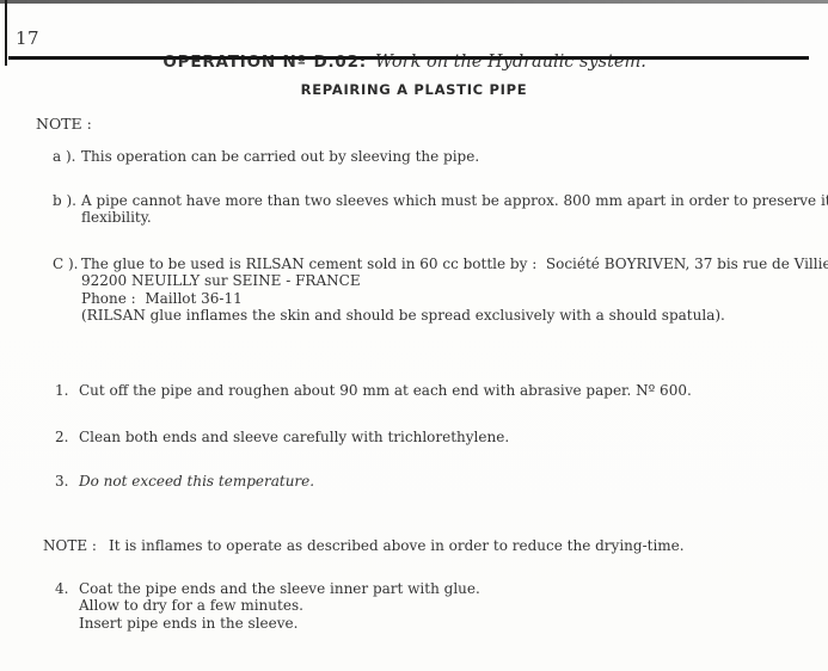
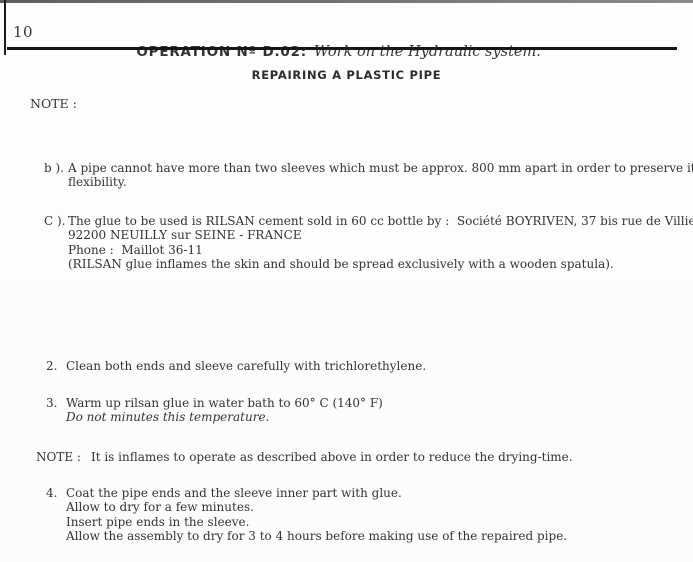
- 17
+ 10
  OPERATION Nº D.02: Work on the Hydraulic system.
  REPAIRING A PLASTIC PIPE
  NOTE :
- a ).
- This operation can be carried out by sleeving the pipe.
  b ).
  A pipe cannot have more than two sleeves which must be approx. 800 mm apart in order to preserve i
  flexibility.
  C ).
  The glue to be used is RILSAN cement sold in 60 cc bottle by : Société BOYRIVEN, 37 bis rue de Villie
  92200 NEUILLY sur SEINE - FRANCE
  Phone : Maillot 36-11
- (RILSAN glue inflames the skin and should be spread exclusively with a should spatula).
+ (RILSAN glue inflames the skin and should be spread exclusively with a wooden spatula).
- 1.
- Cut off the pipe and roughen about 90 mm at each end with abrasive paper. Nº 600.
  2.
  Clean both ends and sleeve carefully with trichlorethylene.
  3.
+ Warm up rilsan glue in water bath to 60° C (140° F)
- Do not exceed this temperature.
+ Do not minutes this temperature.
  NOTE :
  It is inflames to operate as described above in order to reduce the drying-time.
  4.
  Coat the pipe ends and the sleeve inner part with glue.
  Allow to dry for a few minutes.
  Insert pipe ends in the sleeve.
+ Allow the assembly to dry for 3 to 4 hours before making use of the repaired pipe.
